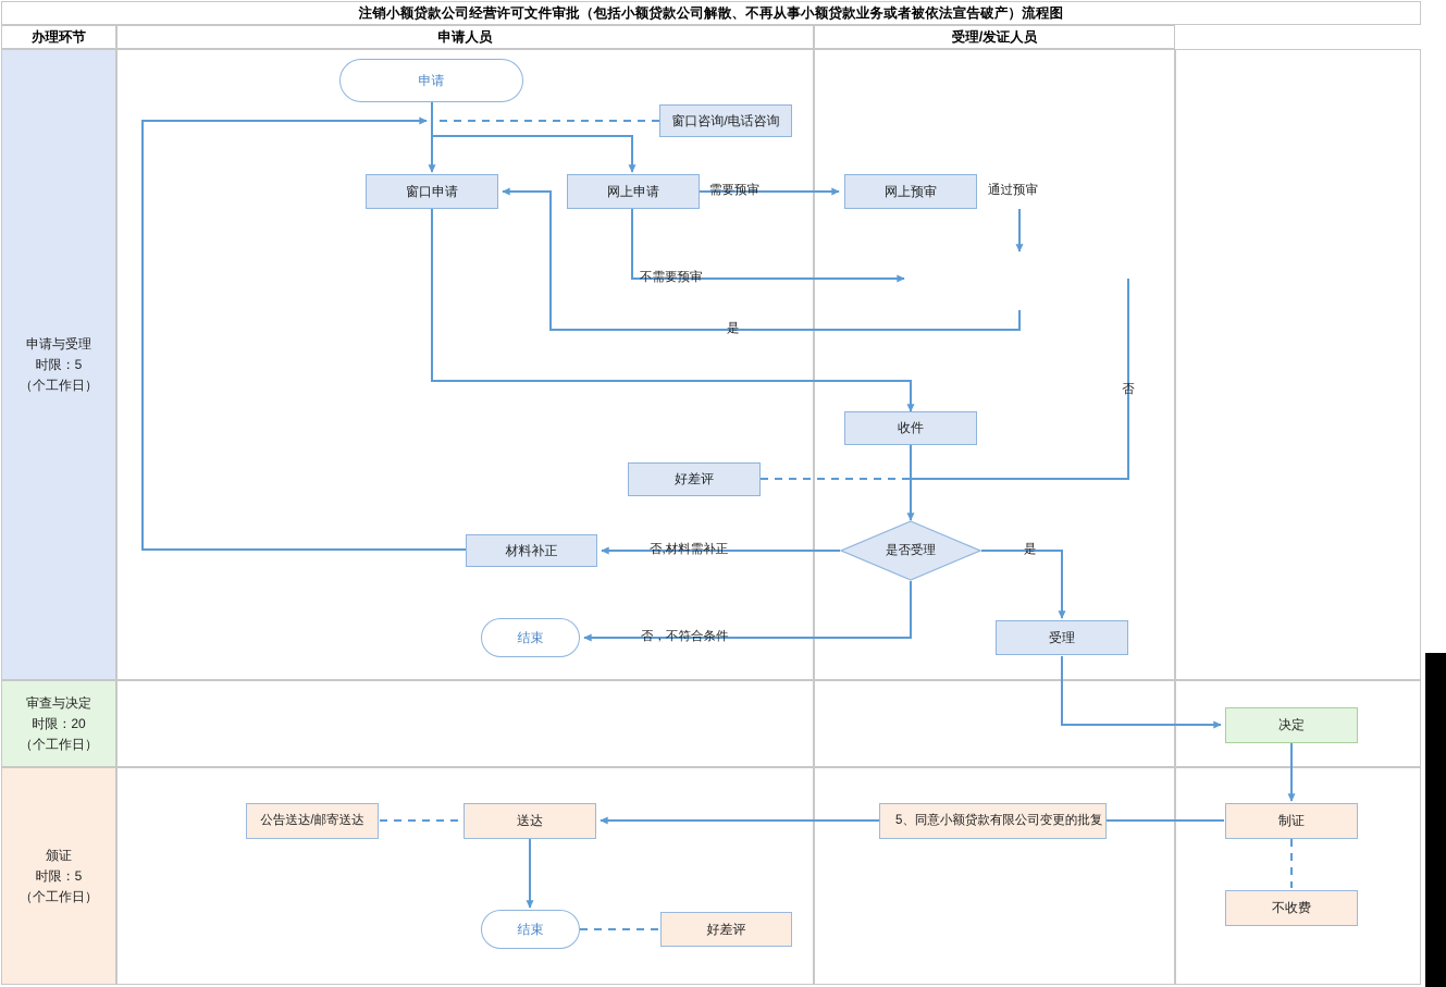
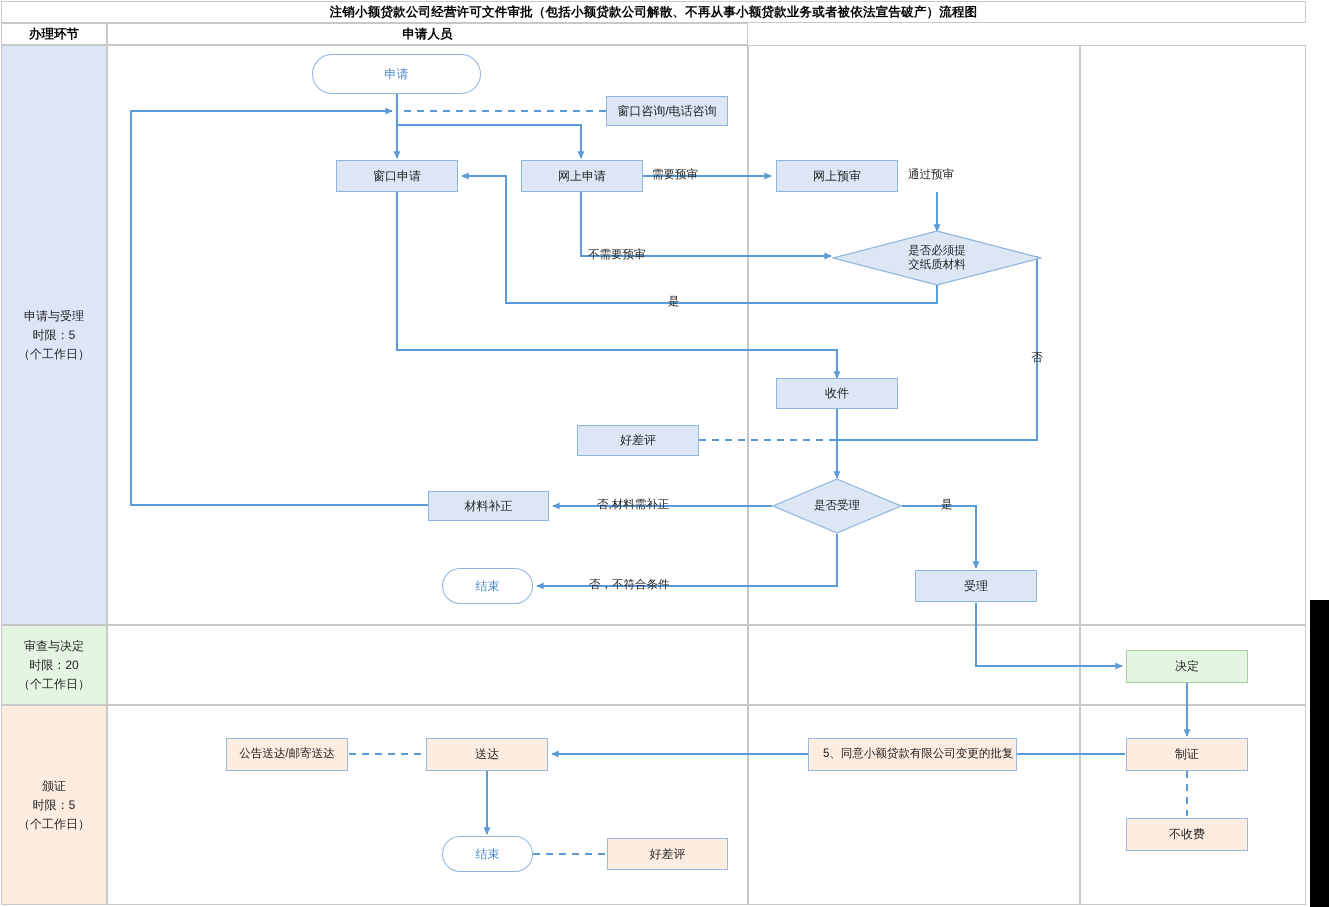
  注销小额贷款公司经营许可文件审批（包括小额贷款公司解散、不再从事小额贷款业务或者被依法宣告破产）流程图
  办理环节
  申请人员
- 受理/发证人员
  申请与受理
  时限：5
  （个工作日）
  审查与决定
  时限：20
  （个工作日）
  颁证
  时限：5
  （个工作日）
  申请
  窗口咨询/电话咨询
  窗口申请
  网上申请
  网上预审
+ 是否必须提
+ 交纸质材料
  收件
  好差评
  是否受理
  材料补正
  结束
  受理
  决定
  制证
  不收费
  5、同意小额贷款有限公司变更的批复
  送达
  公告送达/邮寄送达
  结束
  好差评
  需要预审
  通过预审
  不需要预审
  是
  否,材料需补正
  是
  否，不符合条件
